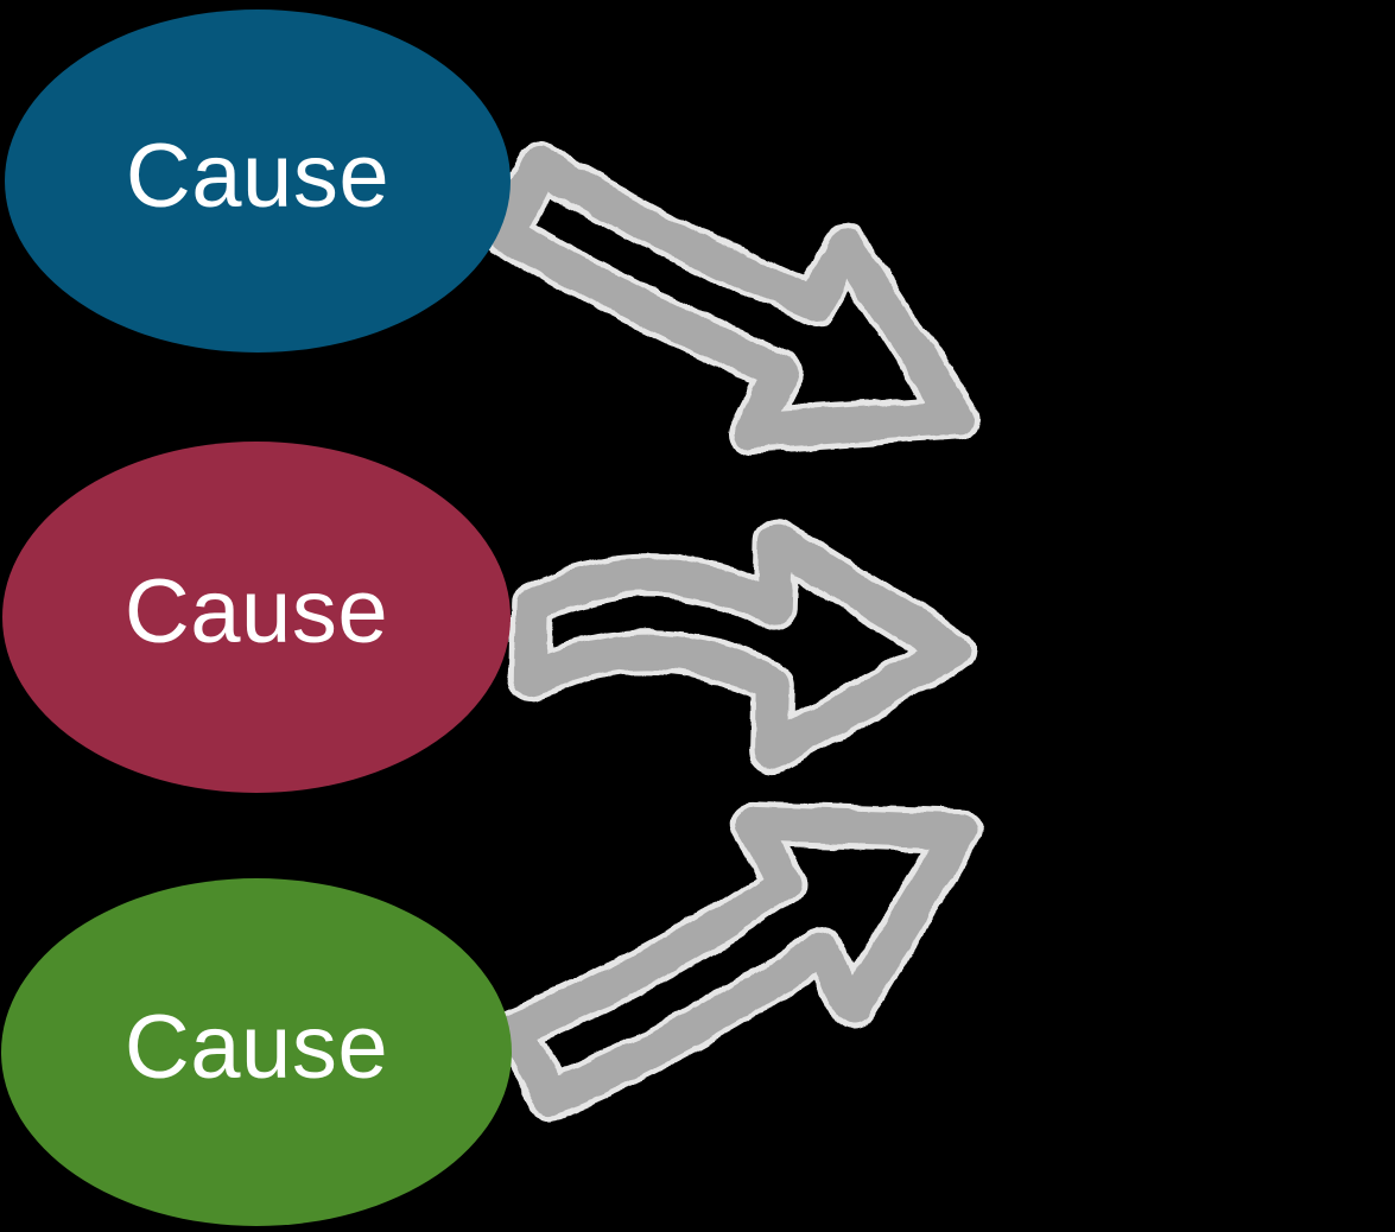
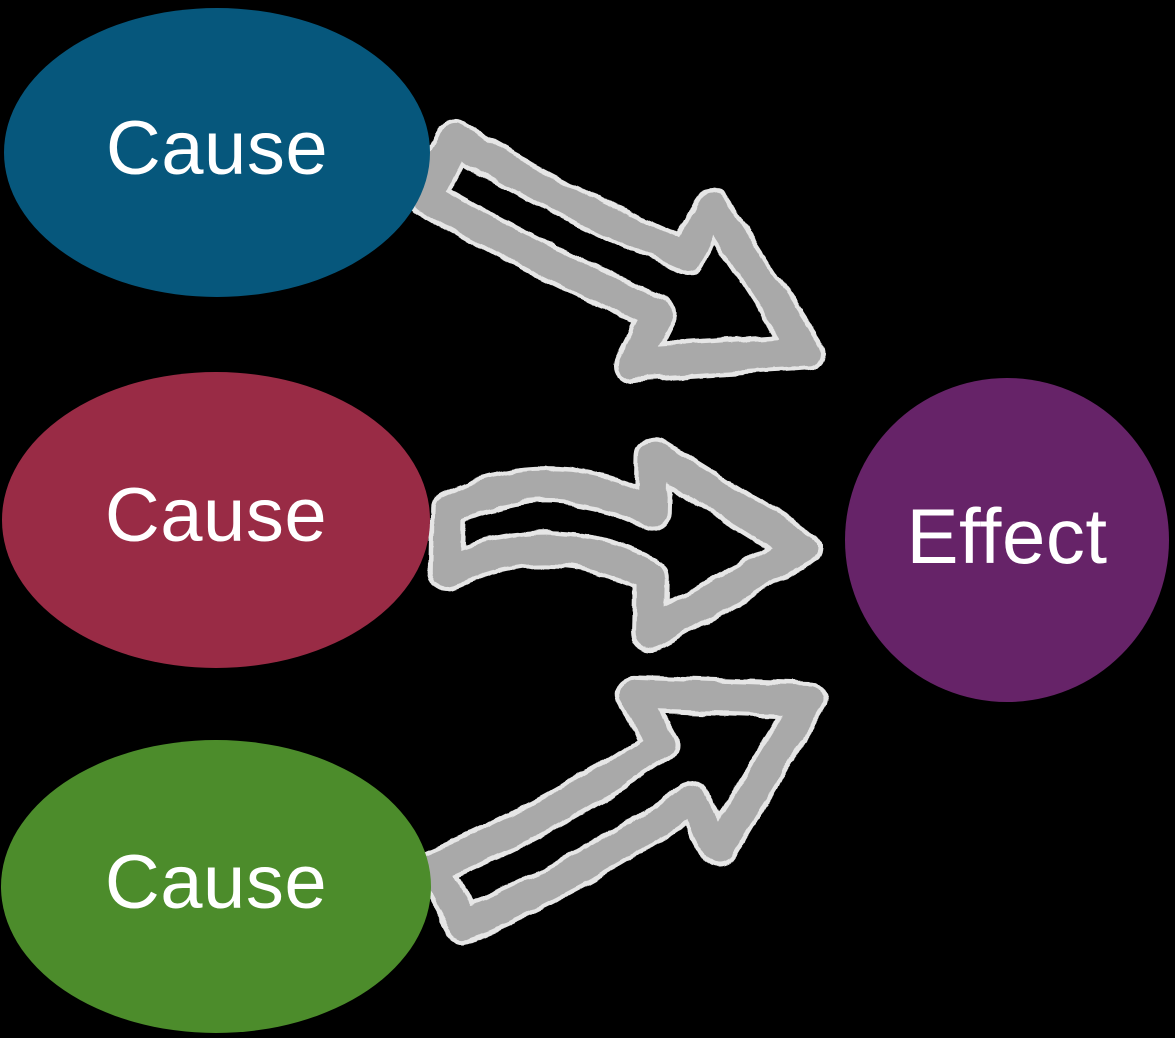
  Cause
  Cause
  Cause
+ Effect
